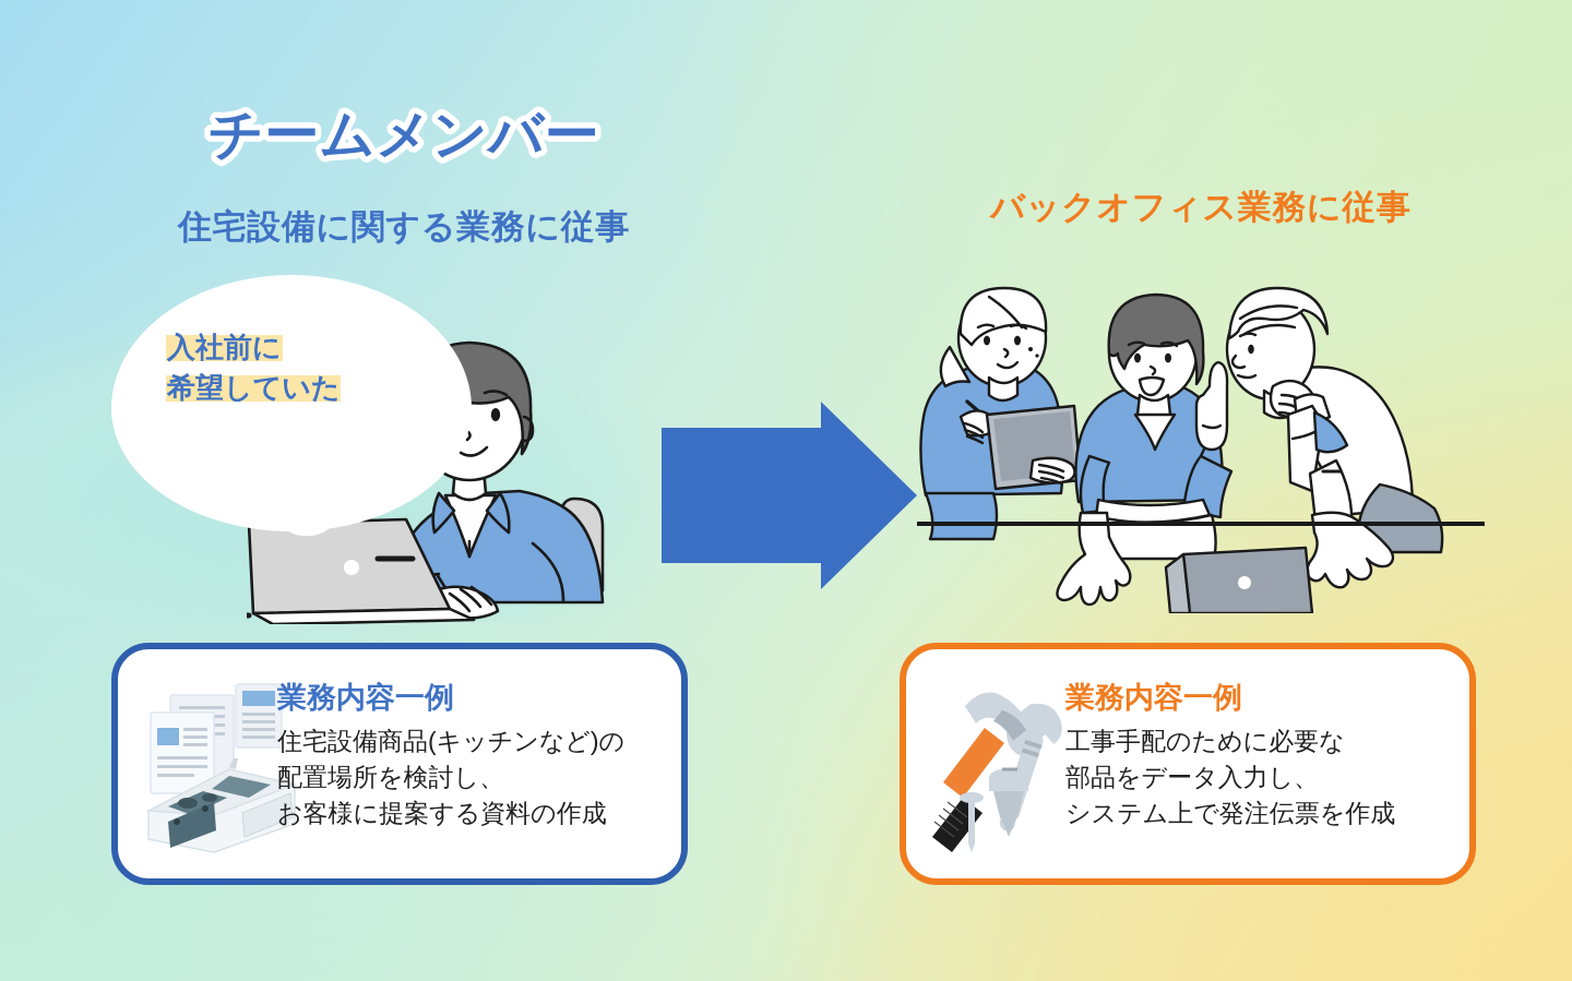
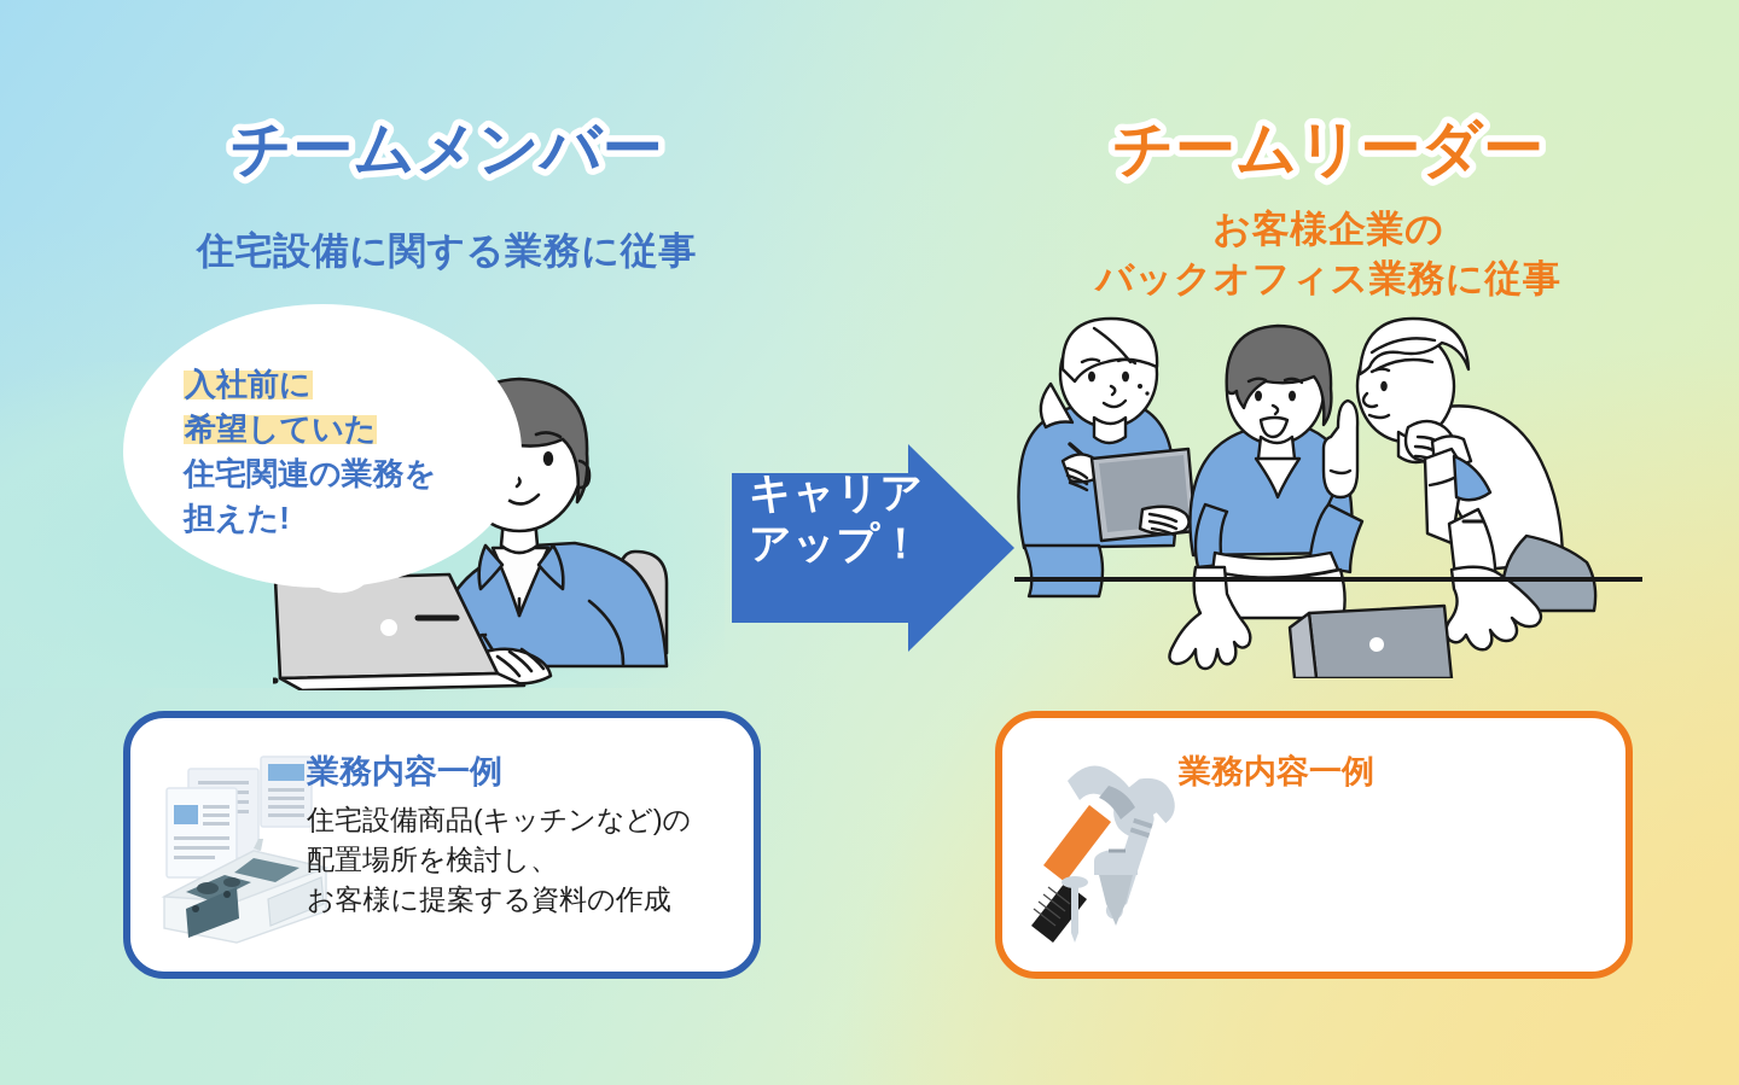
  チームメンバー
  住宅設備に関する業務に従事
+ チームリーダー
+ お客様企業の
  バックオフィス業務に従事
  入社前に
  希望していた
+ 住宅関連の業務を
+ 担えた!
+ キャリア
+ アップ！
  業務内容一例
  住宅設備商品(キッチンなど)の
  配置場所を検討し、
  お客様に提案する資料の作成
  業務内容一例
- 工事手配のために必要な
- 部品をデータ入力し、
- システム上で発注伝票を作成
